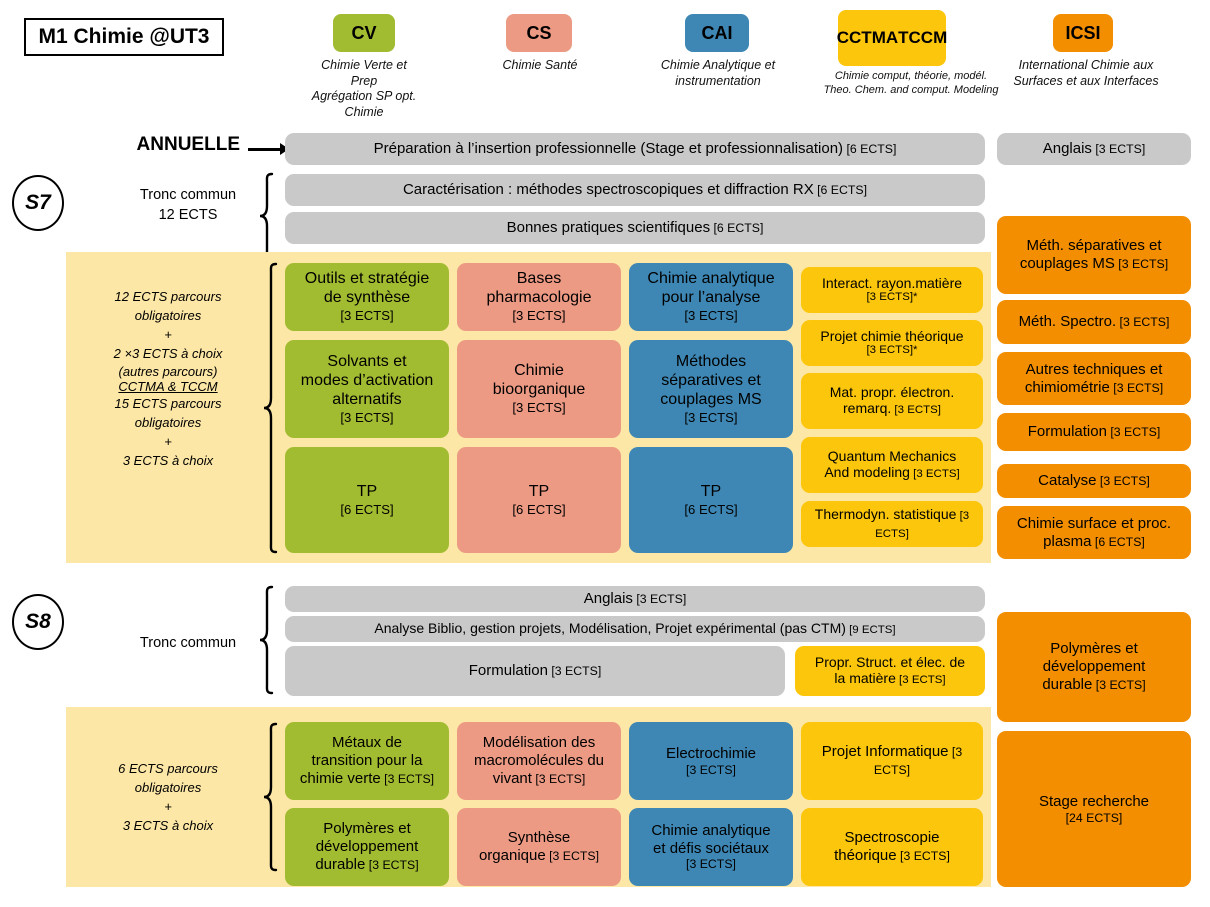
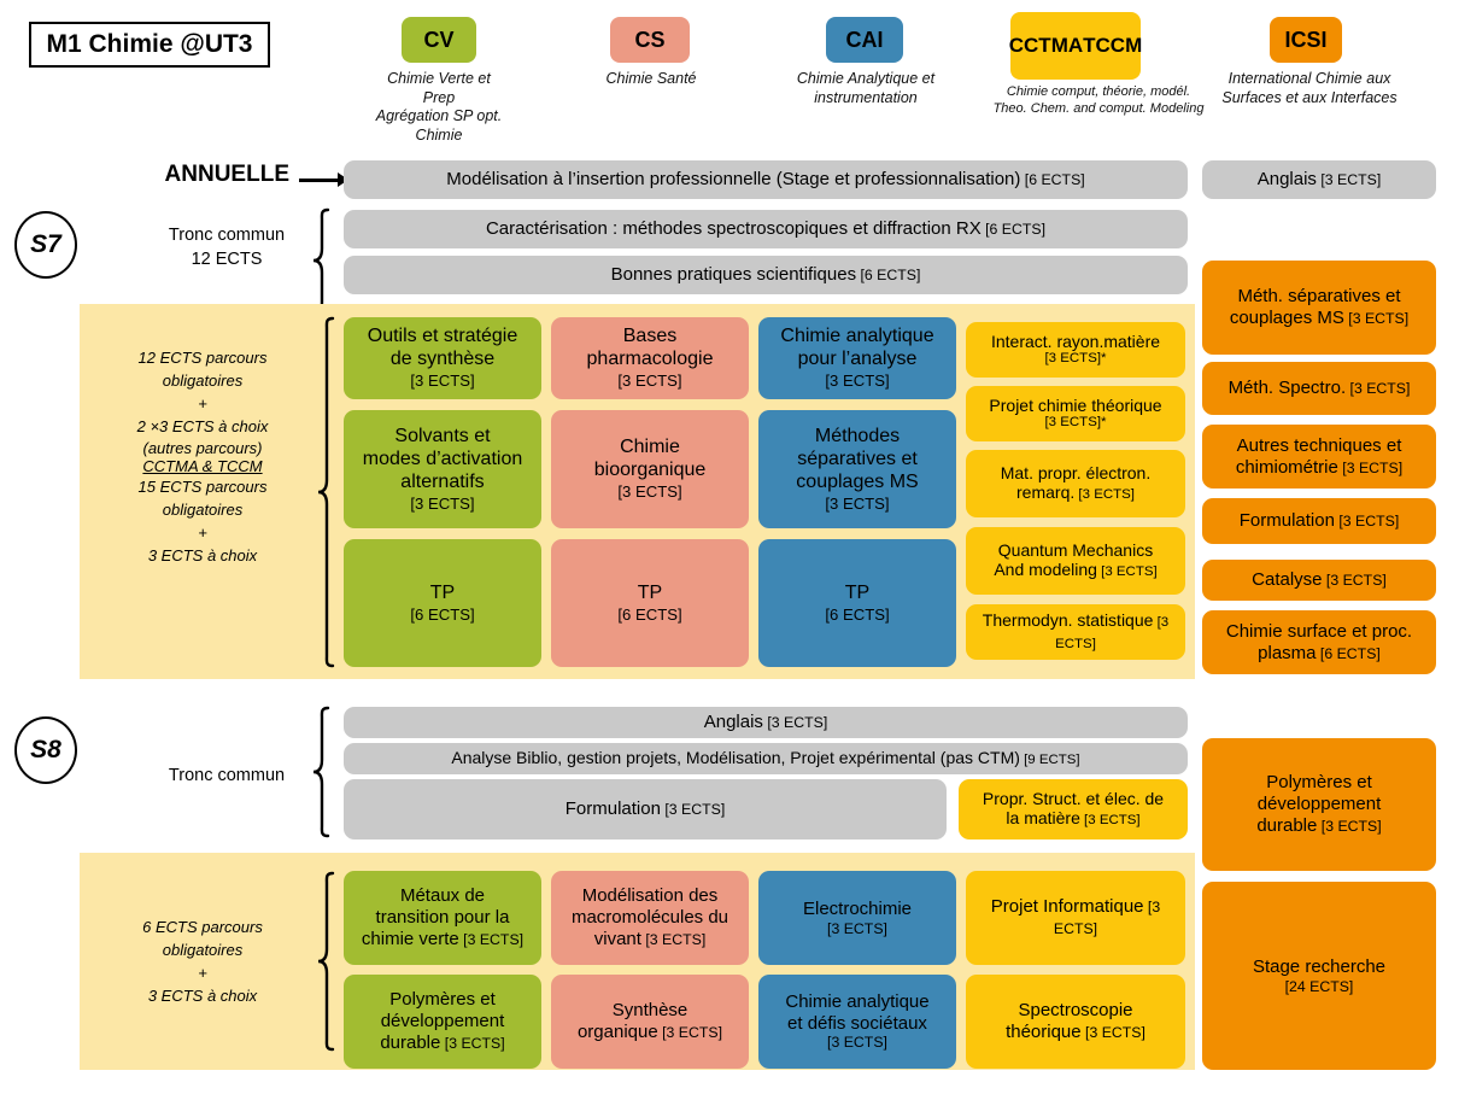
  M1 Chimie @UT3
  CV
  Chimie Verte et Prep
  Agrégation SP opt. Chimie
  CS
  Chimie Santé
  CAI
  Chimie Analytique et
  instrumentation
  CCTMA
  TCCM
  Chimie comput, théorie, modél.
  Theo. Chem. and comput. Modeling
  ICSI
  International Chimie aux
  Surfaces et aux Interfaces
  ANNUELLE
- Préparation à l’insertion professionnelle (Stage et professionnalisation) [6 ECTS]
+ Modélisation à l’insertion professionnelle (Stage et professionnalisation) [6 ECTS]
  Anglais [3 ECTS]
  S7
  Tronc commun
  12 ECTS
  Caractérisation : méthodes spectroscopiques et diffraction RX [6 ECTS]
  Bonnes pratiques scientifiques [6 ECTS]
  12 ECTS parcours
  obligatoires
  +
  2 ×3 ECTS à choix
  (autres parcours)
  CCTMA & TCCM
  15 ECTS parcours
  obligatoires
  +
  3 ECTS à choix
  Outils et stratégie
  de synthèse
  [3 ECTS]
  Solvants et
  modes d’activation
  alternatifs
  [3 ECTS]
  TP
  [6 ECTS]
  Bases
  pharmacologie
  [3 ECTS]
  Chimie
  bioorganique
  [3 ECTS]
  TP
  [6 ECTS]
  Chimie analytique
  pour l’analyse
  [3 ECTS]
  Méthodes
  séparatives et
  couplages MS
  [3 ECTS]
  TP
  [6 ECTS]
  Interact. rayon.matière
  [3 ECTS]*
  Projet chimie théorique
  [3 ECTS]*
  Mat. propr. électron.
  remarq. [3 ECTS]
  Quantum Mechanics
  And modeling [3 ECTS]
  Thermodyn. statistique [3 ECTS]
  Méth. séparatives et
  couplages MS [3 ECTS]
  Méth. Spectro. [3 ECTS]
  Autres techniques et
  chimiométrie [3 ECTS]
  Formulation [3 ECTS]
  Catalyse [3 ECTS]
  Chimie surface et proc.
  plasma [6 ECTS]
  S8
  Tronc commun
  Anglais [3 ECTS]
  Analyse Biblio, gestion projets, Modélisation, Projet expérimental (pas CTM) [9 ECTS]
  Formulation [3 ECTS]
  Propr. Struct. et élec. de
  la matière [3 ECTS]
  Polymères et
  développement
  durable [3 ECTS]
  6 ECTS parcours
  obligatoires
  +
  3 ECTS à choix
  Métaux de
  transition pour la
  chimie verte [3 ECTS]
  Polymères et
  développement
  durable [3 ECTS]
  Modélisation des
  macromolécules du
  vivant [3 ECTS]
  Synthèse
  organique [3 ECTS]
  Electrochimie
  [3 ECTS]
  Chimie analytique
  et défis sociétaux
  [3 ECTS]
  Projet Informatique [3 ECTS]
  Spectroscopie
  théorique [3 ECTS]
  Stage recherche
  [24 ECTS]
